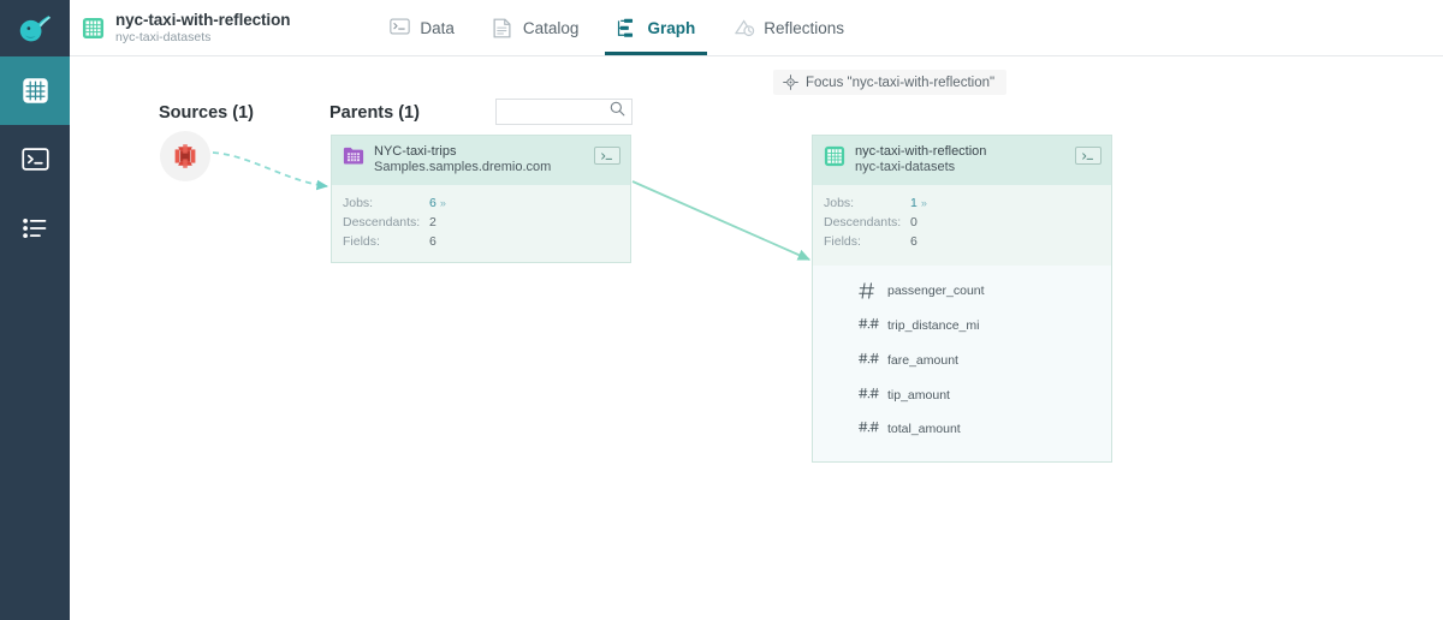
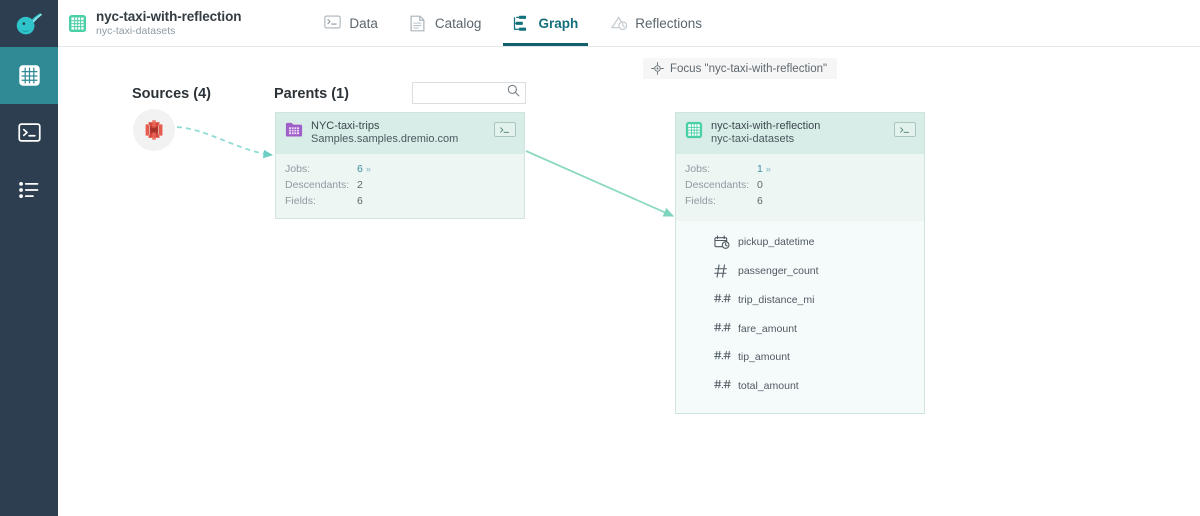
  nyc-taxi-with-reflection
  nyc-taxi-datasets
  Data
  Catalog
  Graph
  Reflections
  Focus "nyc-taxi-with-reflection"
- Sources (1)
+ Sources (4)
  Parents (1)
  NYC-taxi-trips
  Samples.samples.dremio.com
  Jobs:
  6 »
  Descendants:
  2
  Fields:
  6
  nyc-taxi-with-reflection
  nyc-taxi-datasets
  Jobs:
  1 »
  Descendants:
  0
  Fields:
  6
+ pickup_datetime
  passenger_count
  trip_distance_mi
  fare_amount
  tip_amount
  total_amount
